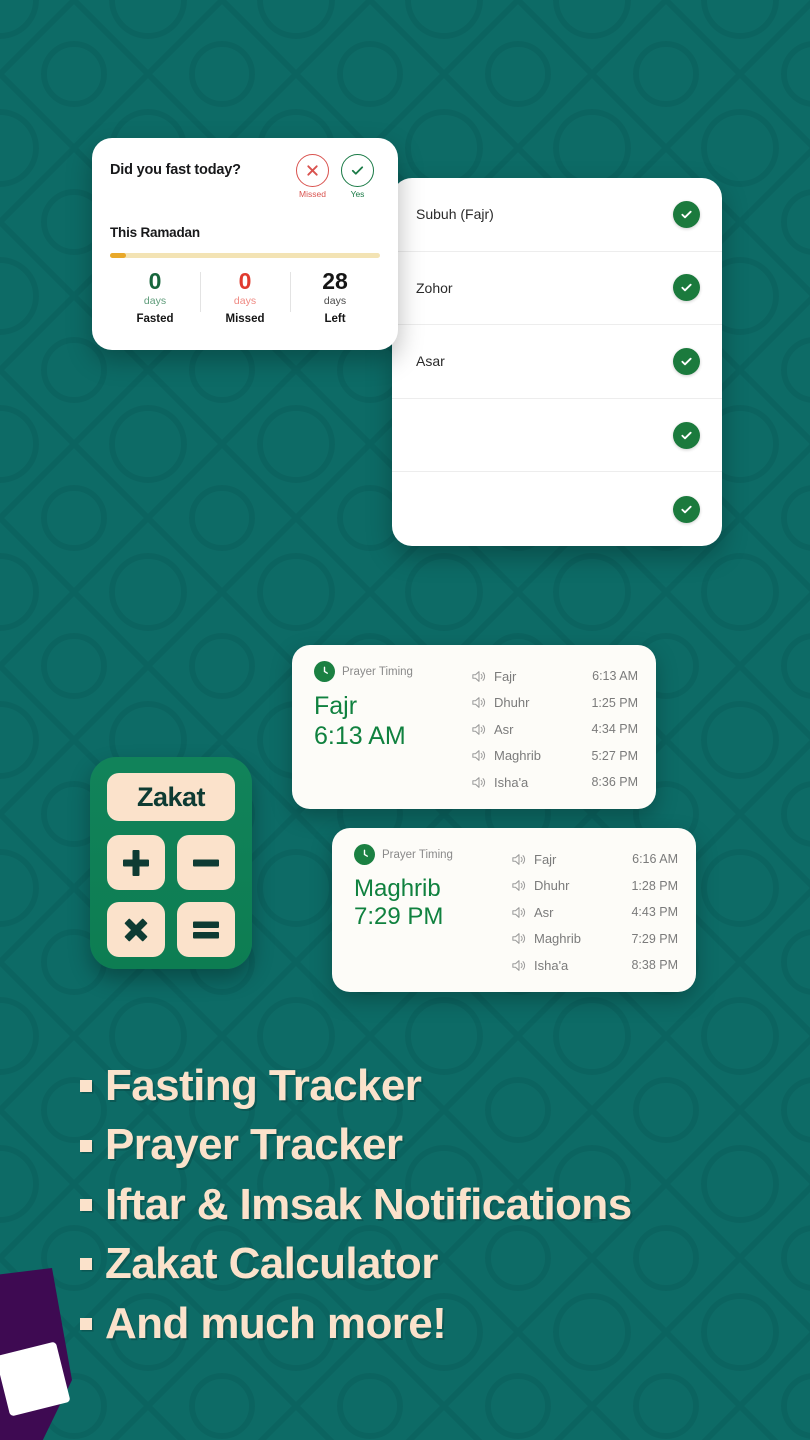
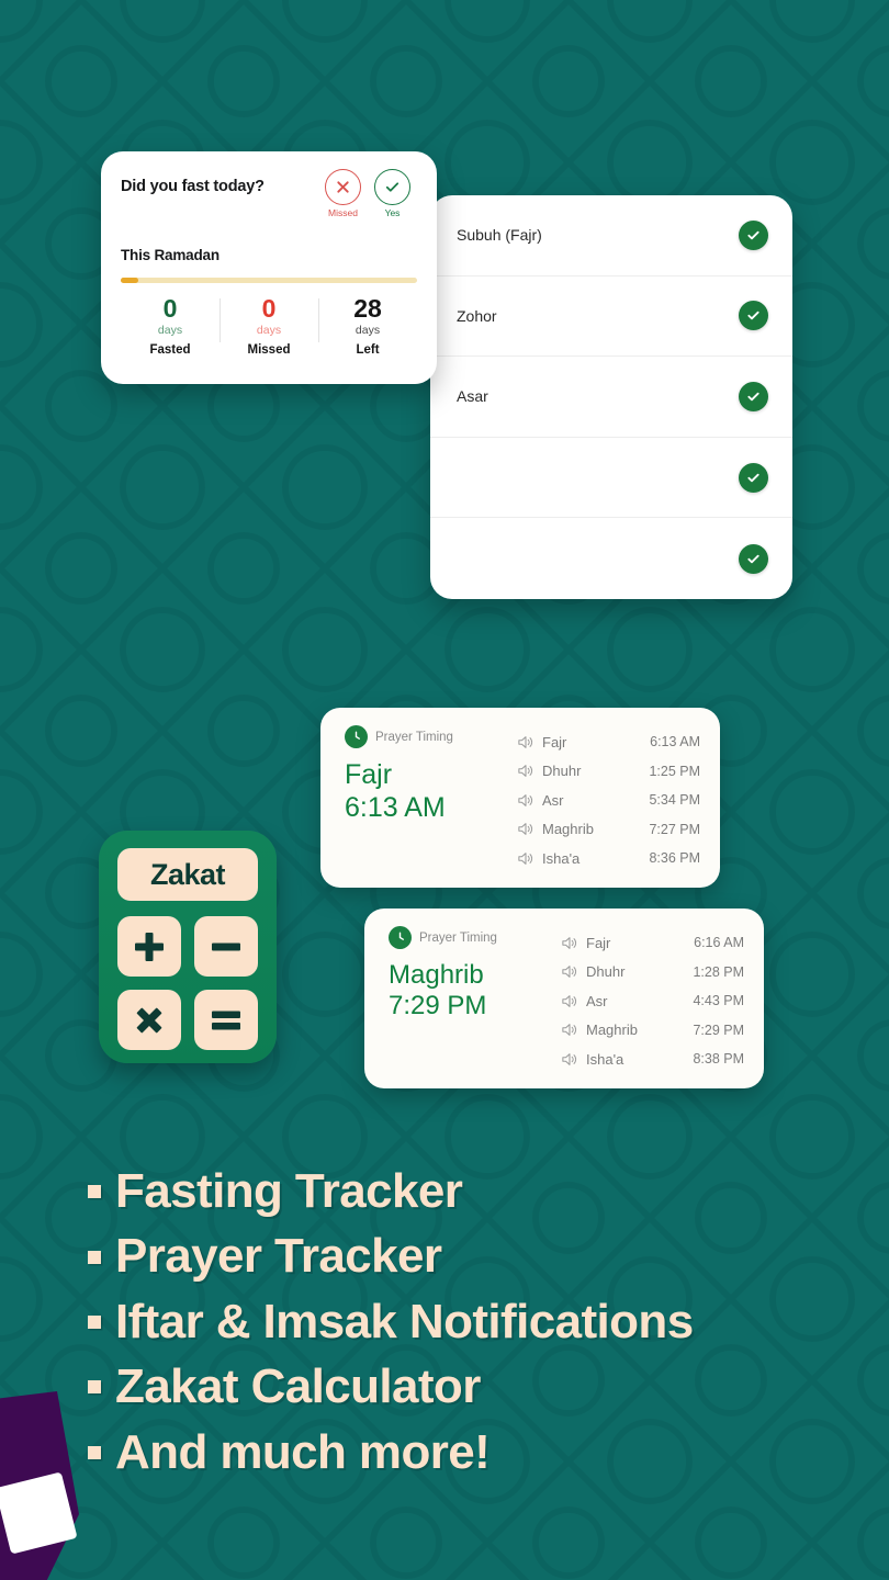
  Did you fast today?
  Missed
  Yes
  This Ramadan
  0
  days
  Fasted
  0
  days
  Missed
  28
  days
  Left
  Subuh (Fajr)
  Zohor
  Asar
  Prayer Timing
  Fajr
  6:13 AM
  Fajr
  6:13 AM
  Dhuhr
  1:25 PM
  Asr
- 4:34 PM
+ 5:34 PM
  Maghrib
- 5:27 PM
+ 7:27 PM
  Isha'a
  8:36 PM
  Prayer Timing
  Maghrib
  7:29 PM
  Fajr
  6:16 AM
  Dhuhr
  1:28 PM
  Asr
  4:43 PM
  Maghrib
  7:29 PM
  Isha'a
  8:38 PM
  Zakat
  Fasting Tracker
  Prayer Tracker
  Iftar & Imsak Notifications
  Zakat Calculator
  And much more!
